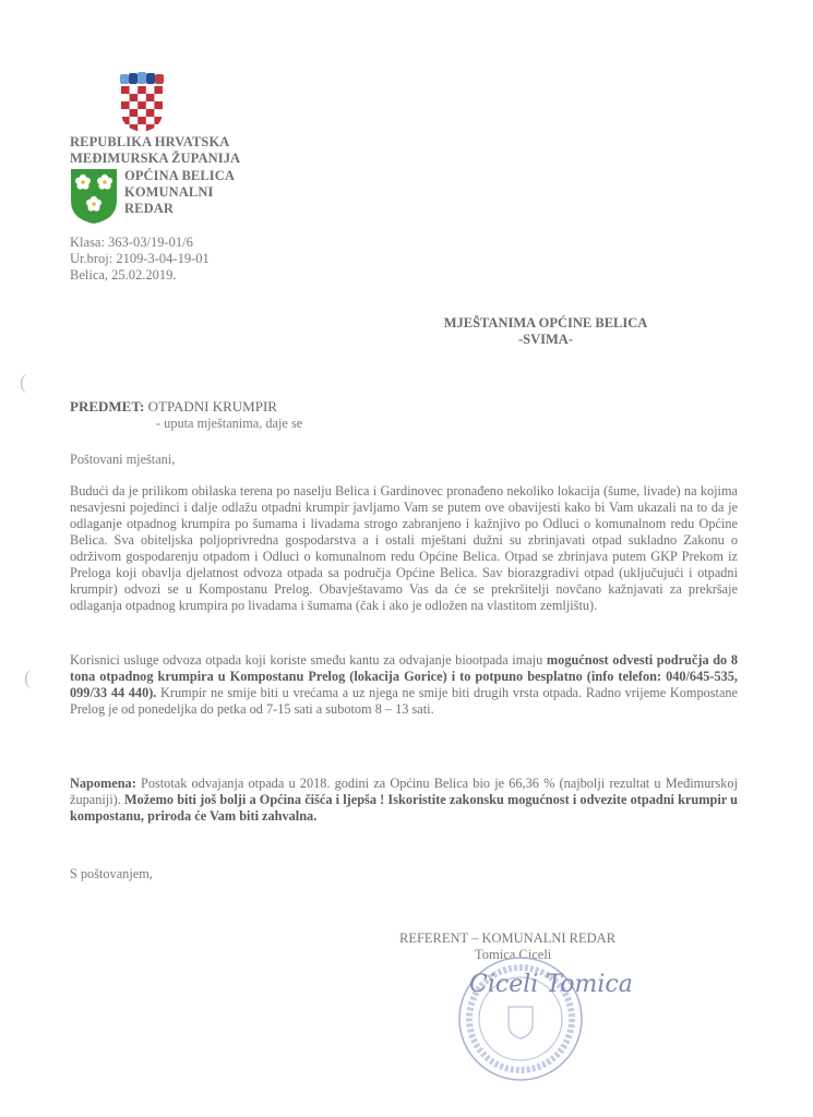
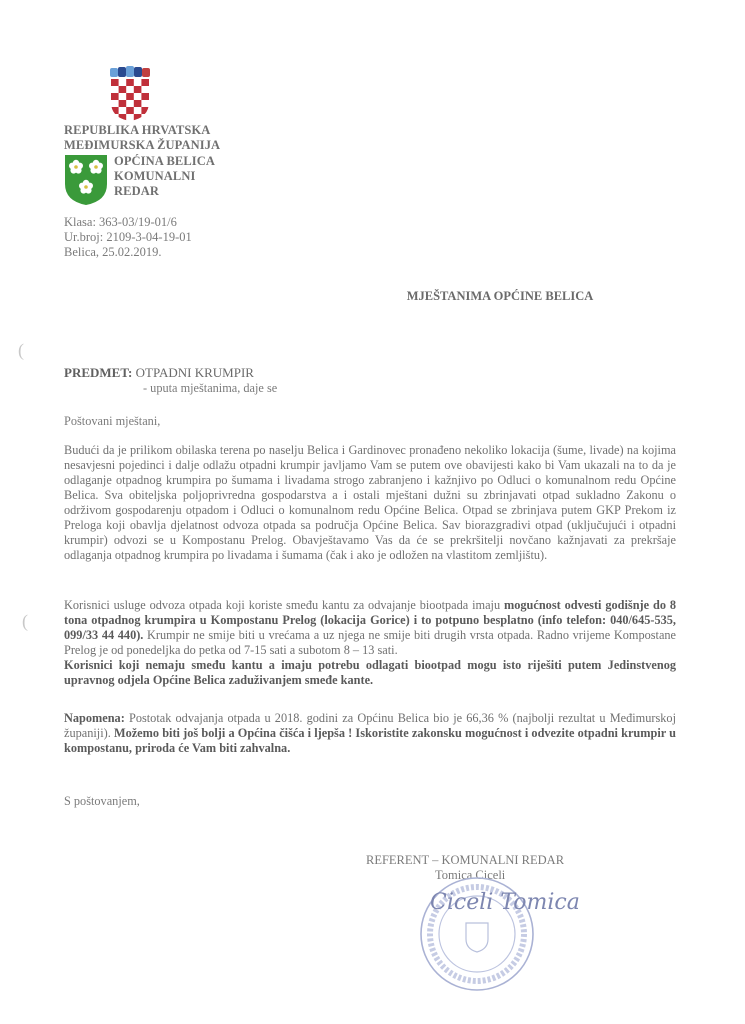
  REPUBLIKA HRVATSKA
  MEĐIMURSKA ŽUPANIJA
  OPĆINA BELICA
  KOMUNALNI
  REDAR
  Klasa: 363-03/19-01/6
  Ur.broj: 2109-3-04-19-01
  Belica, 25.02.2019.
  MJEŠTANIMA OPĆINE BELICA
- -SVIMA-
  (
  (
  PREDMET: OTPADNI KRUMPIR
  - uputa mještanima, daje se
  Poštovani mještani,
  Budući da je prilikom obilaska terena po naselju Belica i Gardinovec pronađeno nekoliko lokacija (šume, livade) na kojima nesavjesni pojedinci i dalje odlažu otpadni krumpir javljamo Vam se putem ove obavijesti kako bi Vam ukazali na to da je odlaganje otpadnog krumpira po šumama i livadama strogo zabranjeno i kažnjivo po Odluci o komunalnom redu Općine Belica. Sva obiteljska poljoprivredna gospodarstva a i ostali mještani dužni su zbrinjavati otpad sukladno Zakonu o održivom gospodarenju otpadom i Odluci o komunalnom redu Općine Belica. Otpad se zbrinjava putem GKP Prekom iz Preloga koji obavlja djelatnost odvoza otpada sa područja Općine Belica. Sav biorazgradivi otpad (uključujući i otpadni krumpir) odvozi se u Kompostanu Prelog. Obavještavamo Vas da će se prekršitelji novčano kažnjavati za prekršaje odlaganja otpadnog krumpira po livadama i šumama (čak i ako je odložen na vlastitom zemljištu).
- Korisnici usluge odvoza otpada koji koriste smeđu kantu za odvajanje biootpada imaju mogućnost odvesti područja do 8 tona otpadnog krumpira u Kompostanu Prelog (lokacija Gorice) i to potpuno besplatno (info telefon: 040/645-535, 099/33 44 440). Krumpir ne smije biti u vrećama a uz njega ne smije biti drugih vrsta otpada. Radno vrijeme Kompostane Prelog je od ponedeljka do petka od 7-15 sati a subotom 8 – 13 sati.
+ Korisnici usluge odvoza otpada koji koriste smeđu kantu za odvajanje biootpada imaju mogućnost odvesti godišnje do 8 tona otpadnog krumpira u Kompostanu Prelog (lokacija Gorice) i to potpuno besplatno (info telefon: 040/645-535, 099/33 44 440). Krumpir ne smije biti u vrećama a uz njega ne smije biti drugih vrsta otpada. Radno vrijeme Kompostane Prelog je od ponedeljka do petka od 7-15 sati a subotom 8 – 13 sati.
+ Korisnici koji nemaju smeđu kantu a imaju potrebu odlagati biootpad mogu isto riješiti putem Jedinstvenog upravnog odjela Općine Belica zaduživanjem smeđe kante.
  Napomena: Postotak odvajanja otpada u 2018. godini za Općinu Belica bio je 66,36 % (najbolji rezultat u Međimurskoj županiji). Možemo biti još bolji a Općina čišća i ljepša ! Iskoristite zakonsku mogućnost i odvezite otpadni krumpir u kompostanu, priroda će Vam biti zahvalna.
  S poštovanjem,
  REFERENT – KOMUNALNI REDAR
  Tomica Ciceli
  Ciceli Tomica
